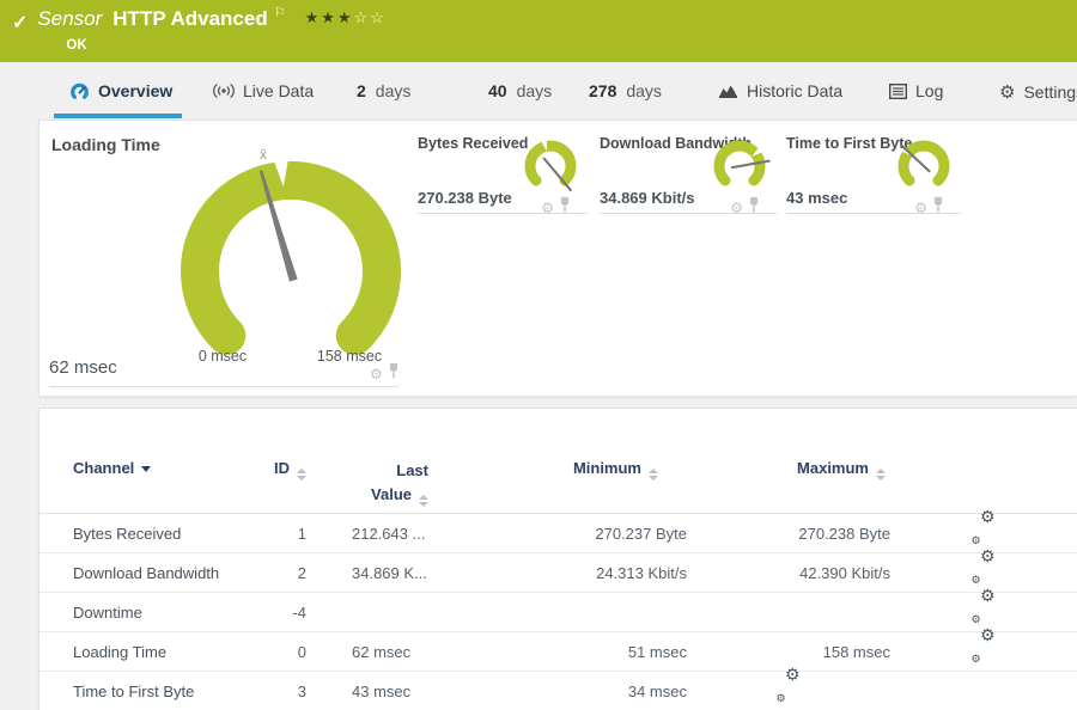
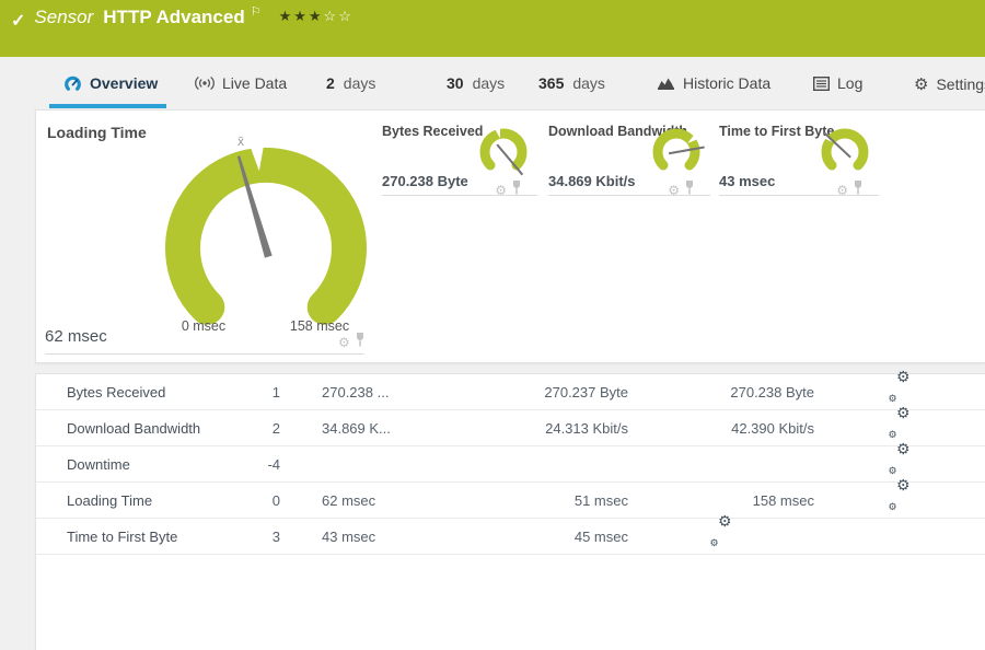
  ✓
  Sensor
  HTTP Advanced
  ⚐
  ★★★☆☆
- OK
  Overview
  Live Data
  2
  days
- 40
+ 30
  days
- 278
+ 365
  days
  Historic Data
  Log
  ⚙
  Setting
  Loading Time
  x̄
  0 msec
  158 msec
  62 msec
  ⚙
  Bytes Received
  270.238 Byte
  ⚙
  Download Bandwi
  34.869 Kbit/s
  ⚙
  Time to First Byte
  43 msec
  ⚙
- Channel
- ID
- Last
- Value
- Minimum
- Maximum
  Bytes Received
  1
- 212.643 ...
+ 270.238 ...
  270.237 Byte
  270.238 Byte
  ⚙
  ⚙
  Download Bandwidth
  2
  34.869 K...
  24.313 Kbit/s
  42.390 Kbit/s
  ⚙
  ⚙
  Downtime
  -4
  ⚙
  ⚙
  Loading Time
  0
  62 msec
  51 msec
  158 msec
  ⚙
  ⚙
  Time to First Byte
  3
  43 msec
- 34 msec
+ 45 msec
  ⚙
  ⚙
